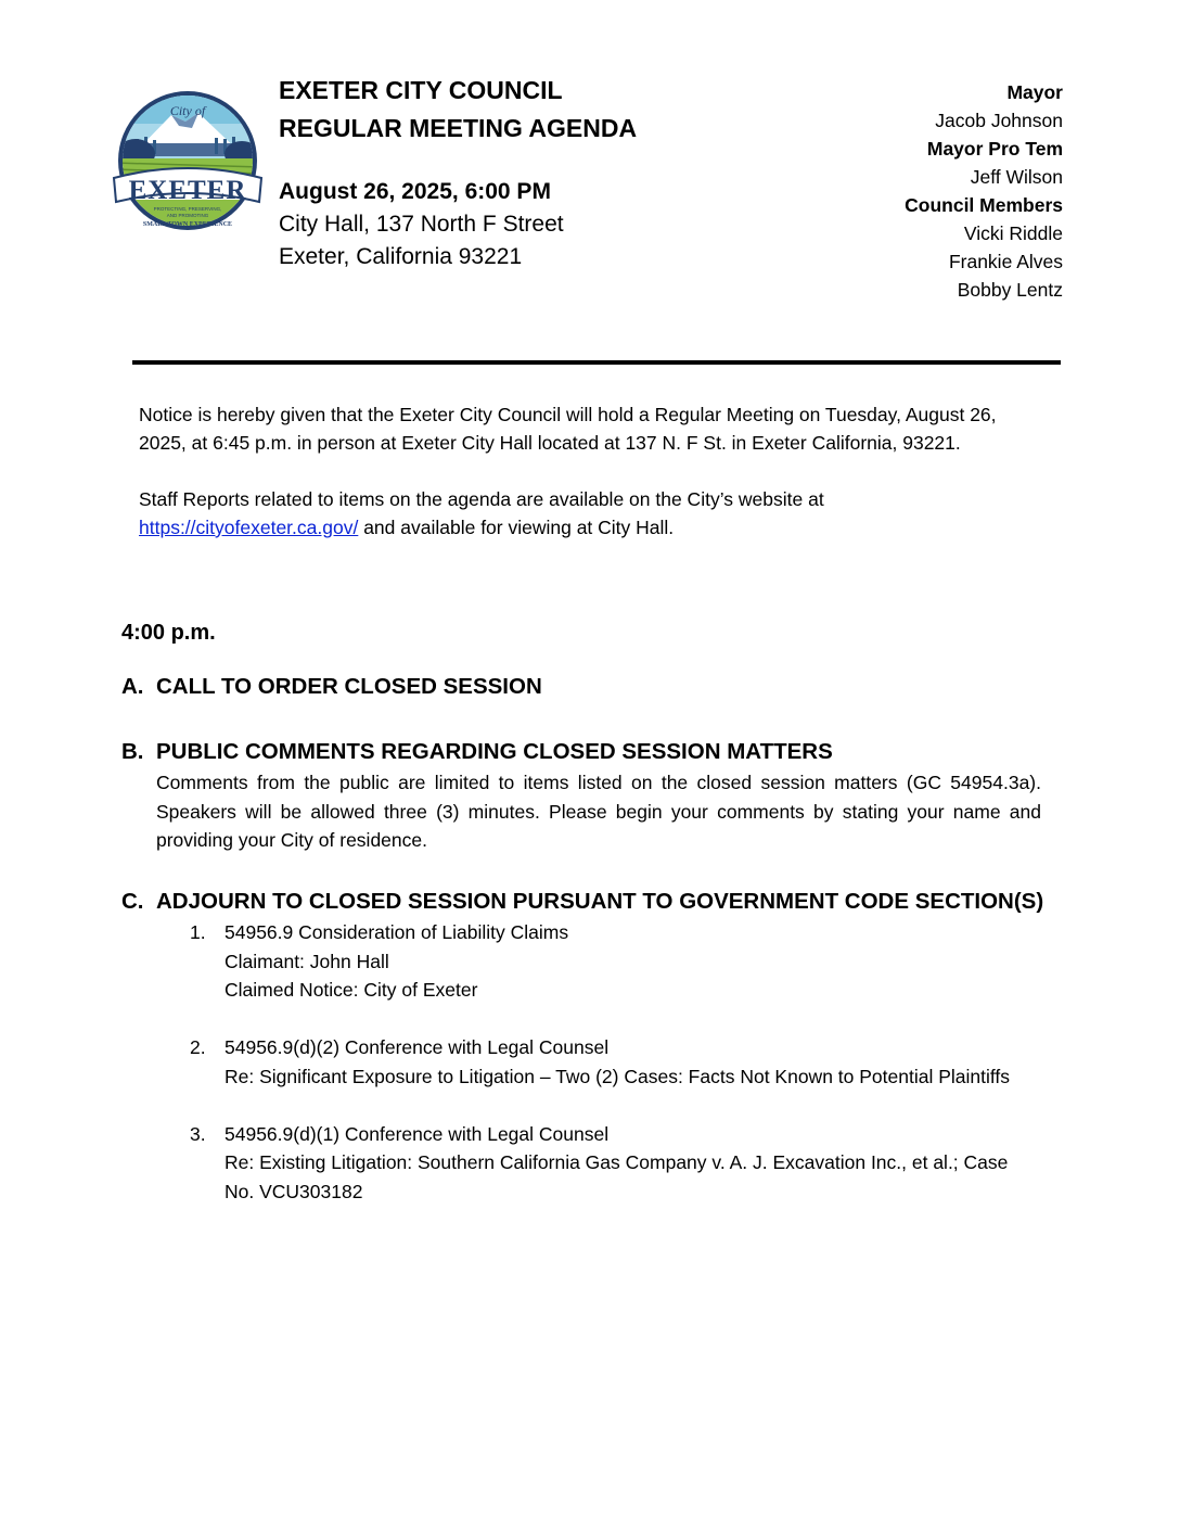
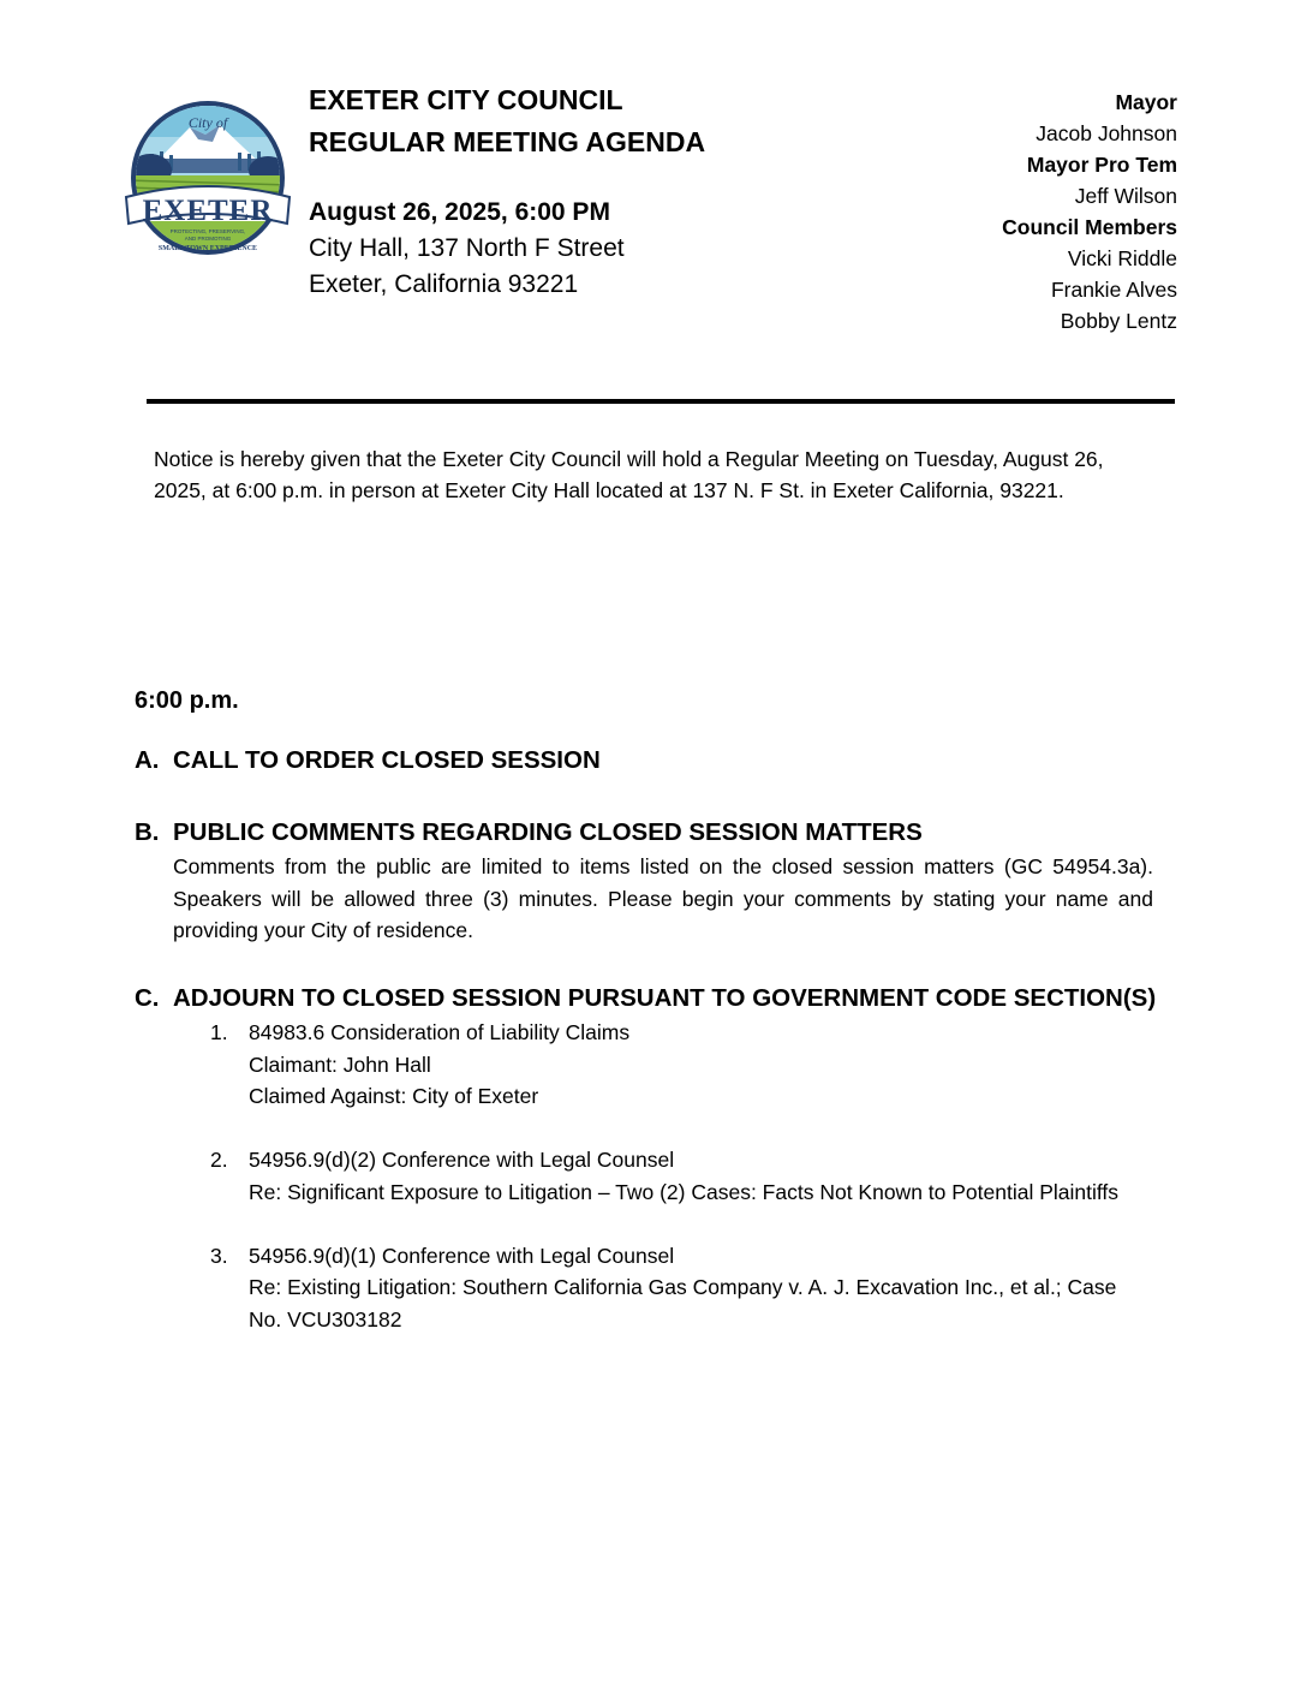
  City of
  EXETER
  EXETER CITY COUNCIL
  REGULAR MEETING AGENDA
  August 26, 2025, 6:00 PM
  City Hall, 137 North F Street
  Exeter, California 93221
  Mayor
  Jacob Johnson
  Mayor Pro Tem
  Jeff Wilson
  Council Members
  Vicki Riddle
  Frankie Alves
  Bobby Lentz
- Notice is hereby given that the Exeter City Council will hold a Regular Meeting on Tuesday, August 26, 2025, at 6:45 p.m. in person at Exeter City Hall located at 137 N. F St. in Exeter California, 93221.
+ Notice is hereby given that the Exeter City Council will hold a Regular Meeting on Tuesday, August 26, 2025, at 6:00 p.m. in person at Exeter City Hall located at 137 N. F St. in Exeter California, 93221.
- Staff Reports related to items on the agenda are available on the City’s website at
- https://cityofexeter.ca.gov/ and available for viewing at City Hall.
- 4:00 p.m.
+ 6:00 p.m.
  A. CALL TO ORDER CLOSED SESSION
  B. PUBLIC COMMENTS REGARDING CLOSED SESSION MATTERS
  Comments from the public are limited to items listed on the closed session matters (GC 54954.3a). Speakers will be allowed three (3) minutes. Please begin your comments by stating your name and providing your City of residence.
  C. ADJOURN TO CLOSED SESSION PURSUANT TO GOVERNMENT CODE SECTION(S)
  1.
- 54956.9 Consideration of Liability Claims
+ 84983.6 Consideration of Liability Claims
  Claimant: John Hall
- Claimed Notice: City of Exeter
+ Claimed Against: City of Exeter
  2.
  54956.9(d)(2) Conference with Legal Counsel
  Re: Significant Exposure to Litigation – Two (2) Cases: Facts Not Known to Potential Plaintiffs
  3.
  54956.9(d)(1) Conference with Legal Counsel
  Re: Existing Litigation: Southern California Gas Company v. A. J. Excavation Inc., et al.; Case No. VCU303182
